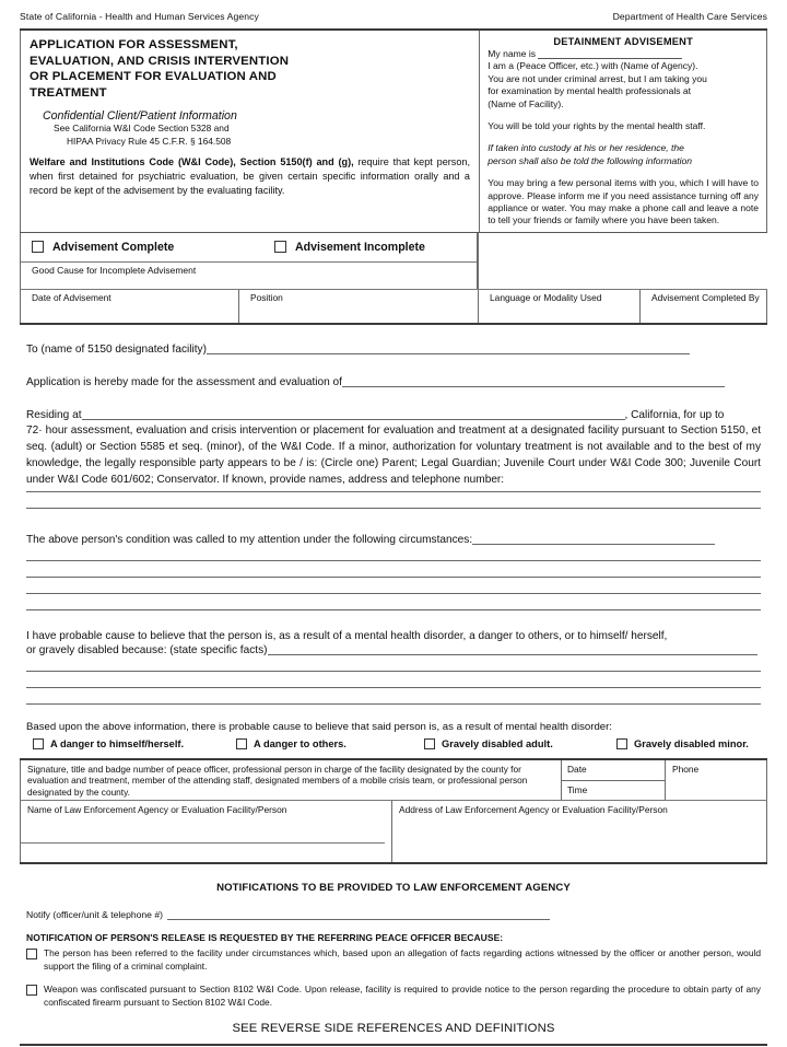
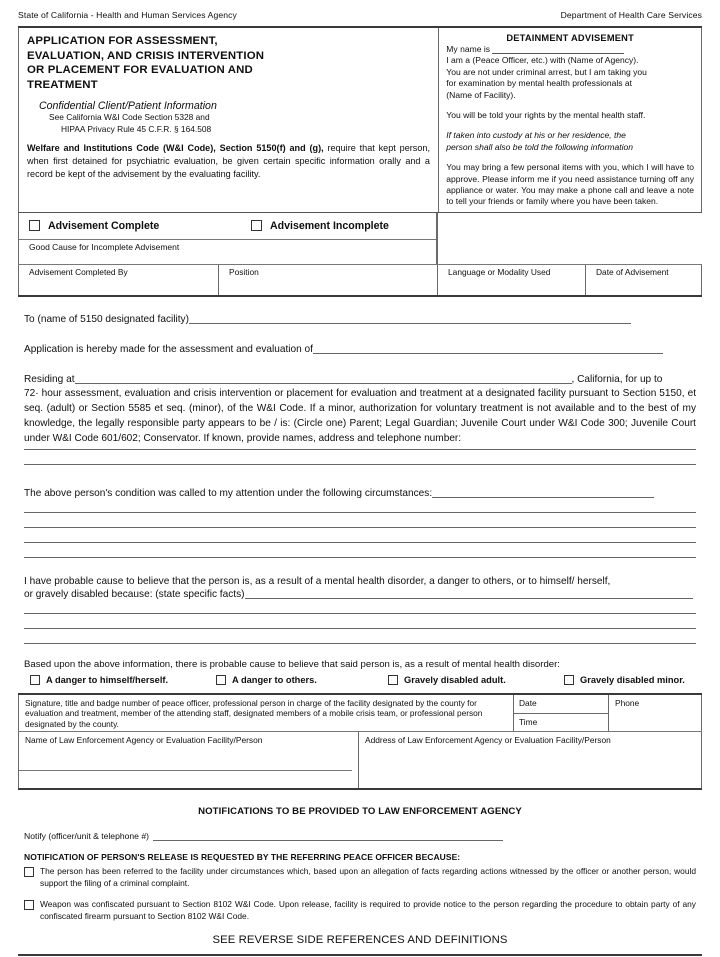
  State of California - Health and Human Services Agency
  Department of Health Care Services
  APPLICATION FOR ASSESSMENT,
  EVALUATION, AND CRISIS INTERVENTION
  OR PLACEMENT FOR EVALUATION AND
  TREATMENT
  Confidential Client/Patient Information
  See California W&I Code Section 5328 and
  HIPAA Privacy Rule 45 C.F.R. § 164.508
  Welfare and Institutions Code (W&I Code), Section 5150(f) and (g), require that kept person, when first detained for psychiatric evaluation, be given certain specific information orally and a record be kept of the advisement by the evaluating facility.
  DETAINMENT ADVISEMENT
  My name is
  I am a (Peace Officer, etc.) with (Name of Agency).
  You are not under criminal arrest, but I am taking you
  for examination by mental health professionals at
  (Name of Facility).
  You will be told your rights by the mental health staff.
  If taken into custody at his or her residence, the
  person shall also be told the following information
  You may bring a few personal items with you, which I will have to approve. Please inform me if you need assistance turning off any appliance or water. You may make a phone call and leave a note to tell your friends or family where you have been taken.
  Advisement Complete
  Advisement Incomplete
  Good Cause for Incomplete Advisement
- Date of Advisement
+ Advisement Completed By
  Position
  Language or Modality Used
- Advisement Completed By
+ Date of Advisement
  To (name of 5150 designated facility)
  Application is hereby made for the assessment and evaluation of
  Residing at , California, for up to
  72· hour assessment, evaluation and crisis intervention or placement for evaluation and treatment at a designated facility pursuant to Section 5150, et seq. (adult) or Section 5585 et seq. (minor), of the W&I Code. If a minor, authorization for voluntary treatment is not available and to the best of my knowledge, the legally responsible party appears to be / is: (Circle one) Parent; Legal Guardian; Juvenile Court under W&I Code 300; Juvenile Court under W&I Code 601/602; Conservator. If known, provide names, address and telephone number:
  The above person's condition was called to my attention under the following circumstances:
  I have probable cause to believe that the person is, as a result of a mental health disorder, a danger to others, or to himself/ herself,
  or gravely disabled because: (state specific facts)
  Based upon the above information, there is probable cause to believe that said person is, as a result of mental health disorder:
  A danger to himself/herself.
  A danger to others.
  Gravely disabled adult.
  Gravely disabled minor.
  Signature, title and badge number of peace officer, professional person in charge of the facility designated by the county for evaluation and treatment, member of the attending staff, designated members of a mobile crisis team, or professional person designated by the county.
  Date
  Time
  Phone
  Name of Law Enforcement Agency or Evaluation Facility/Person
  Address of Law Enforcement Agency or Evaluation Facility/Person
  NOTIFICATIONS TO BE PROVIDED TO LAW ENFORCEMENT AGENCY
  Notify (officer/unit & telephone #)
  NOTIFICATION OF PERSON'S RELEASE IS REQUESTED BY THE REFERRING PEACE OFFICER BECAUSE:
  The person has been referred to the facility under circumstances which, based upon an allegation of facts regarding actions witnessed by the officer or another person, would support the filing of a criminal complaint.
  Weapon was confiscated pursuant to Section 8102 W&I Code. Upon release, facility is required to provide notice to the person regarding the procedure to obtain party of any confiscated firearm pursuant to Section 8102 W&I Code.
  SEE REVERSE SIDE REFERENCES AND DEFINITIONS
